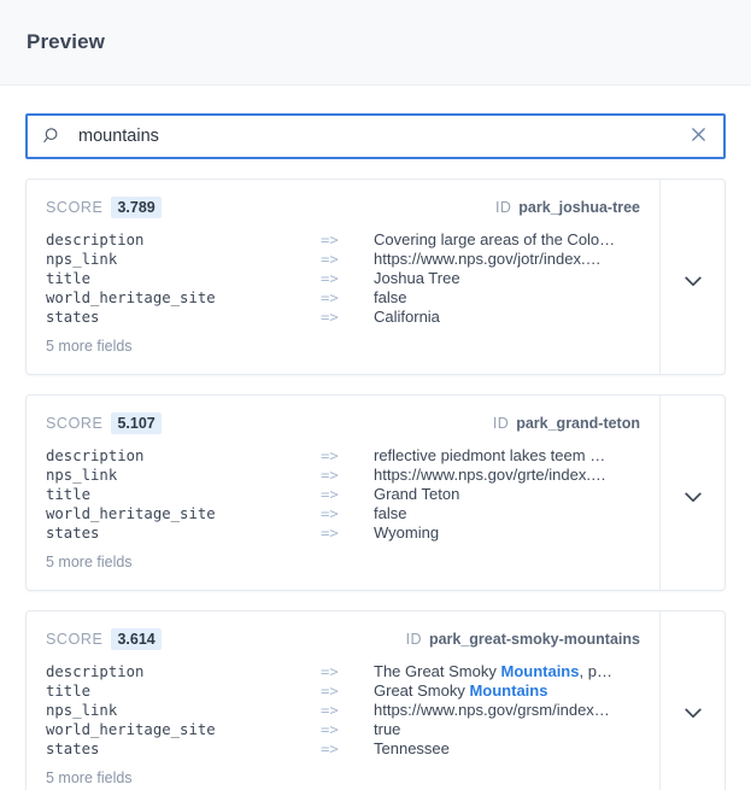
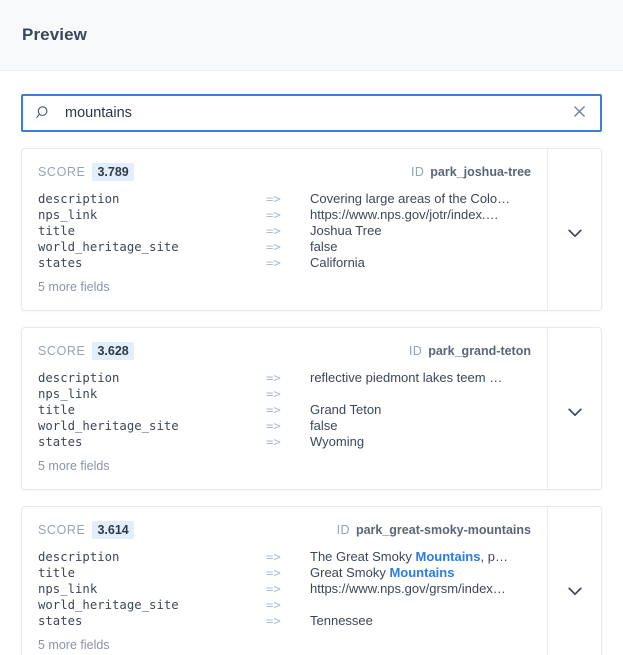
  Preview
  mountains
  SCORE
  3.789
  ID
  park_joshua-tree
  description
  =>
  Covering large areas of the Colo…
  nps_link
  =>
  https://www.nps.gov/jotr/index.…
  title
  =>
  Joshua Tree
  world_heritage_site
  =>
  false
  states
  =>
  California
  5 more fields
  SCORE
- 5.107
+ 3.628
  ID
  park_grand-teton
  description
  =>
  reflective piedmont lakes teem …
  nps_link
  =>
- https://www.nps.gov/grte/index.…
  title
  =>
  Grand Teton
  world_heritage_site
  =>
  false
  states
  =>
  Wyoming
  5 more fields
  SCORE
  3.614
  ID
  park_great-smoky-mountains
  description
  =>
  The Great Smoky Mountains, p…
  title
  =>
  Great Smoky Mountains
  nps_link
  =>
  https://www.nps.gov/grsm/index…
  world_heritage_site
  =>
- true
  states
  =>
  Tennessee
  5 more fields
